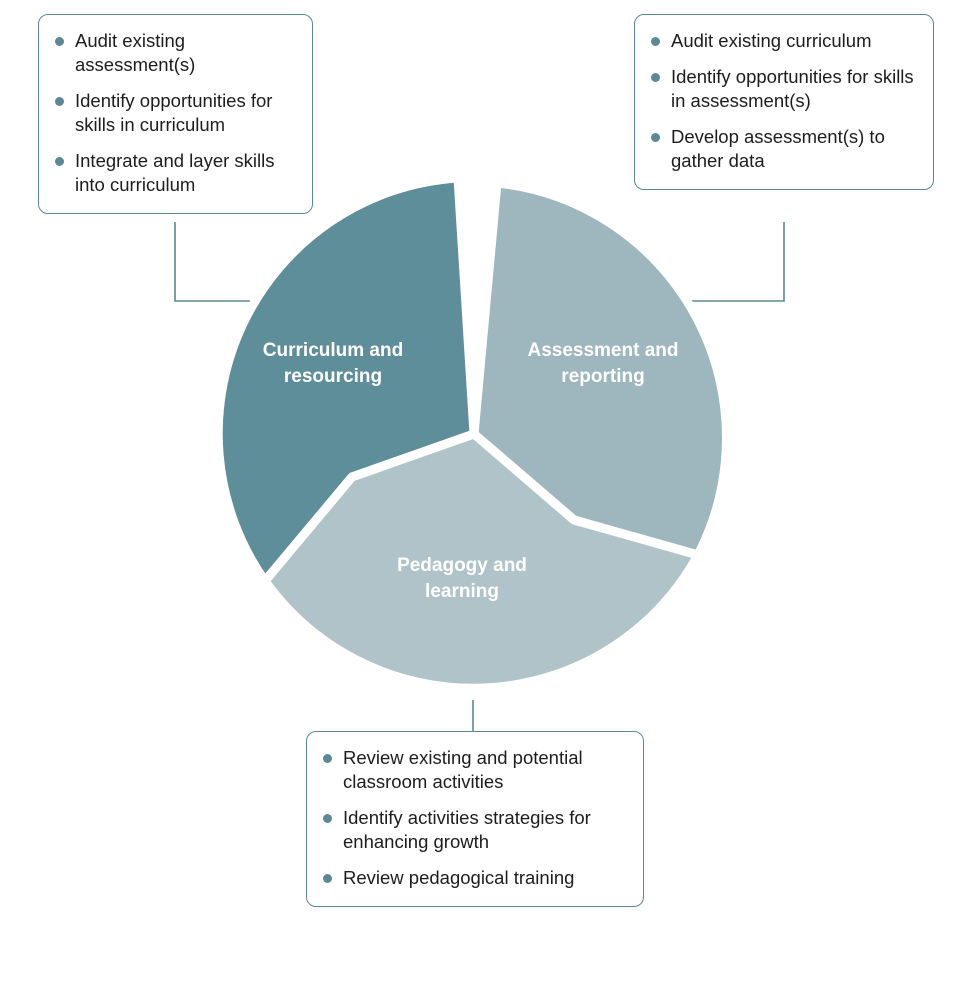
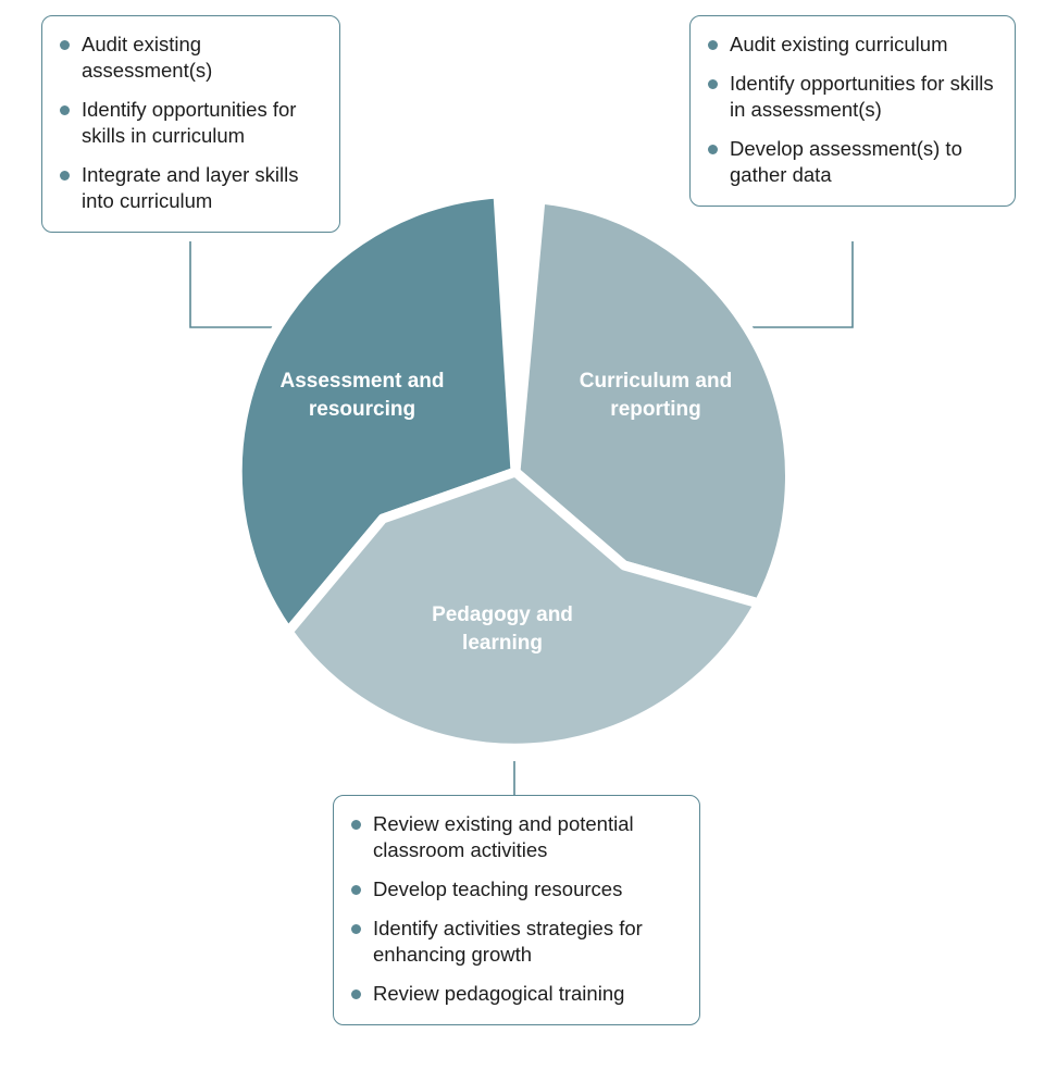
- Curriculum and
+ Assessment and
  resourcing
- Assessment and
+ Curriculum and
  reporting
  Pedagogy and
  learning
  Audit existing assessment(s)
  Identify opportunities for skills in curriculum
  Integrate and layer skills into curriculum
  Audit existing curriculum
  Identify opportunities for skills in assessment(s)
  Develop assessment(s) to gather data
  Review existing and potential classroom activities
+ Develop teaching resources
  Identify activities strategies for enhancing growth
  Review pedagogical training
